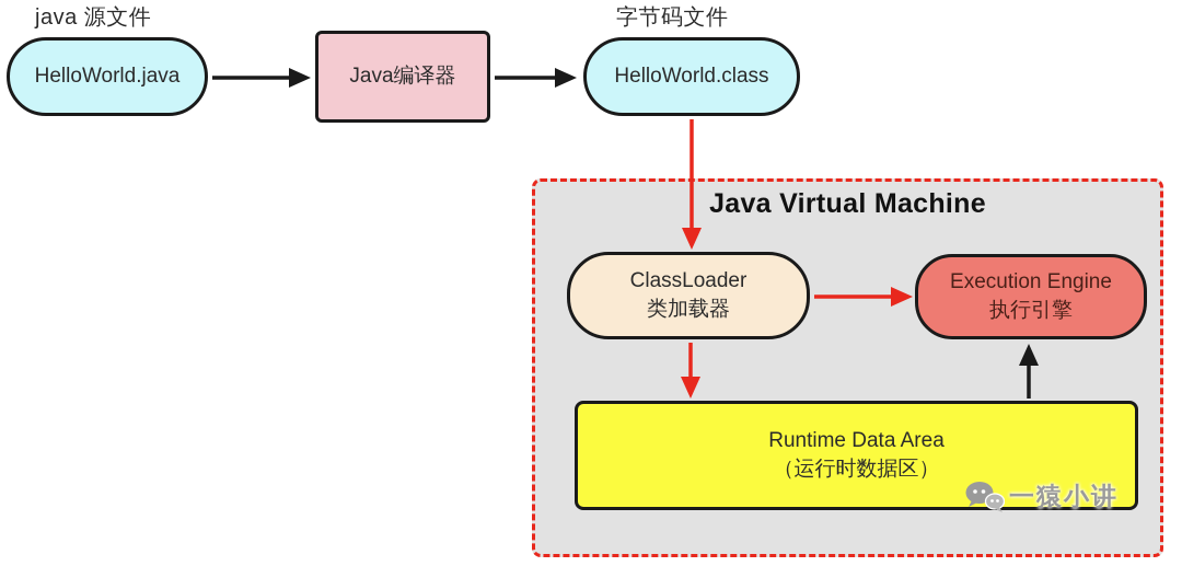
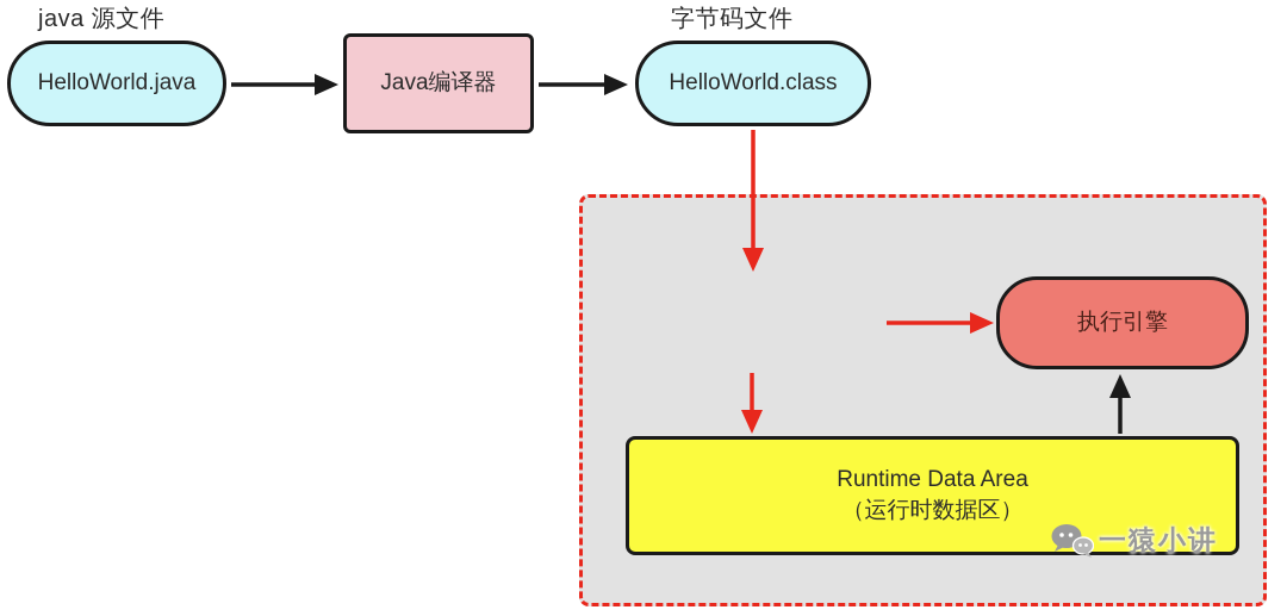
  java 源文件
  字节码文件
  HelloWorld.java
  Java编译器
  HelloWorld.class
- Java Virtual Machine
- ClassLoader
- 类加载器
- Execution Engine
  执行引擎
  Runtime Data Area
  （运行时数据区）
  一猿小讲
